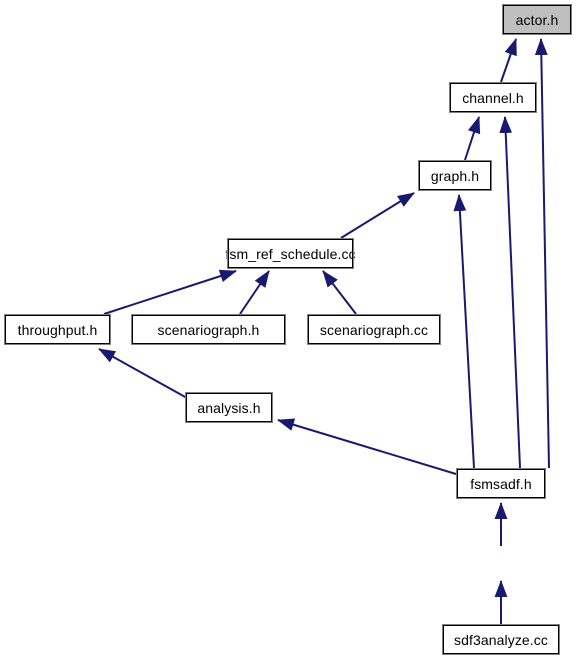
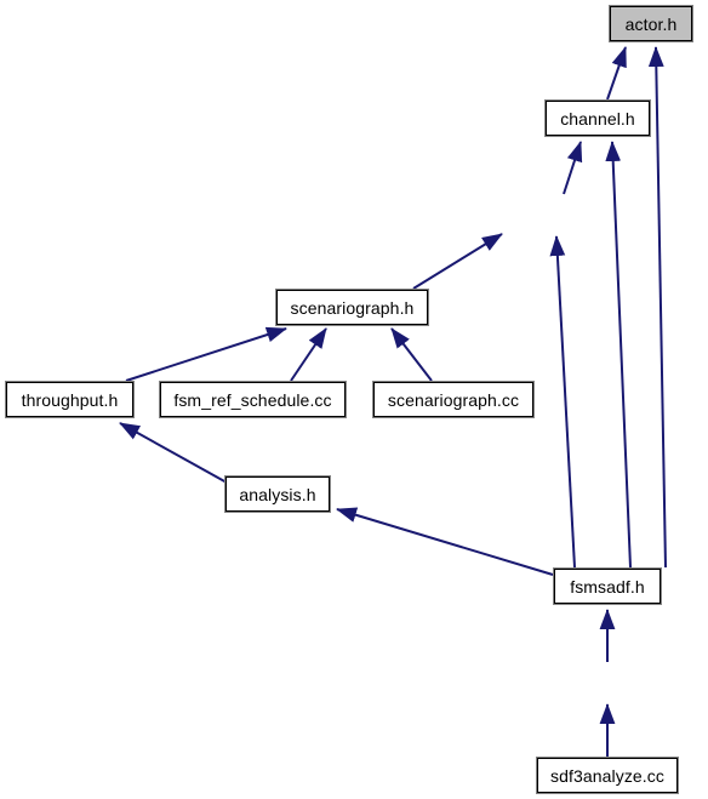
  actor.h
  channel.h
- graph.h
- fsm_ref_schedule.cc
+ scenariograph.h
  throughput.h
- scenariograph.h
+ fsm_ref_schedule.cc
  scenariograph.cc
  analysis.h
  fsmsadf.h
  sdf3analyze.cc
